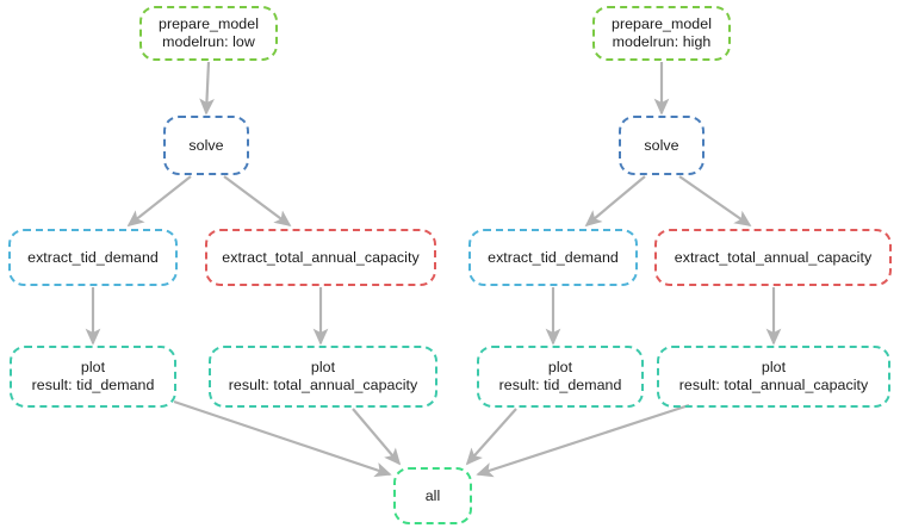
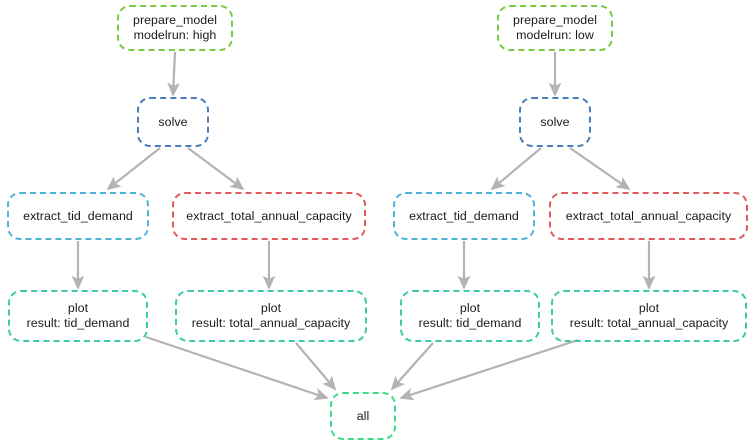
  prepare_model
- modelrun: low
+ modelrun: high
  solve
  extract_tid_demand
  extract_total_annual_capacity
  plot
  result: tid_demand
  plot
  result: total_annual_capacity
  prepare_model
- modelrun: high
+ modelrun: low
  solve
  extract_tid_demand
  extract_total_annual_capacity
  plot
  result: tid_demand
  plot
  result: total_annual_capacity
  all
